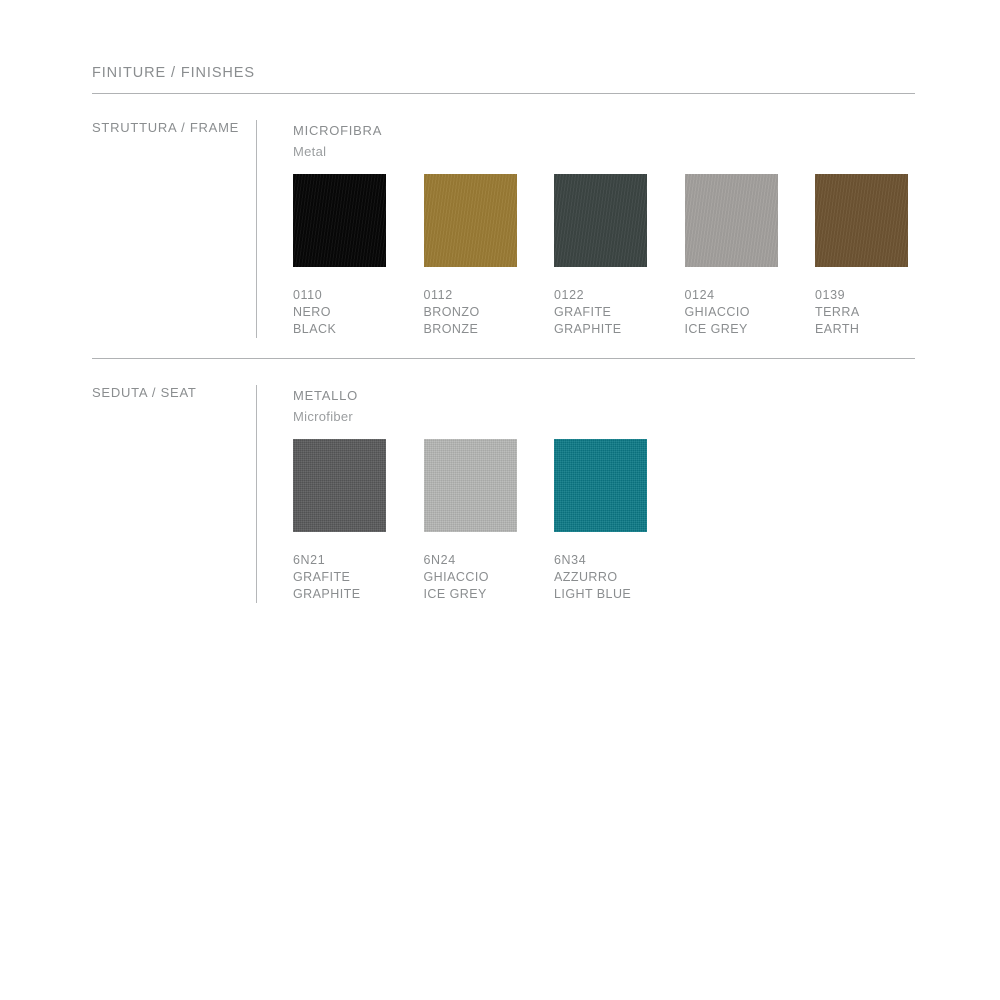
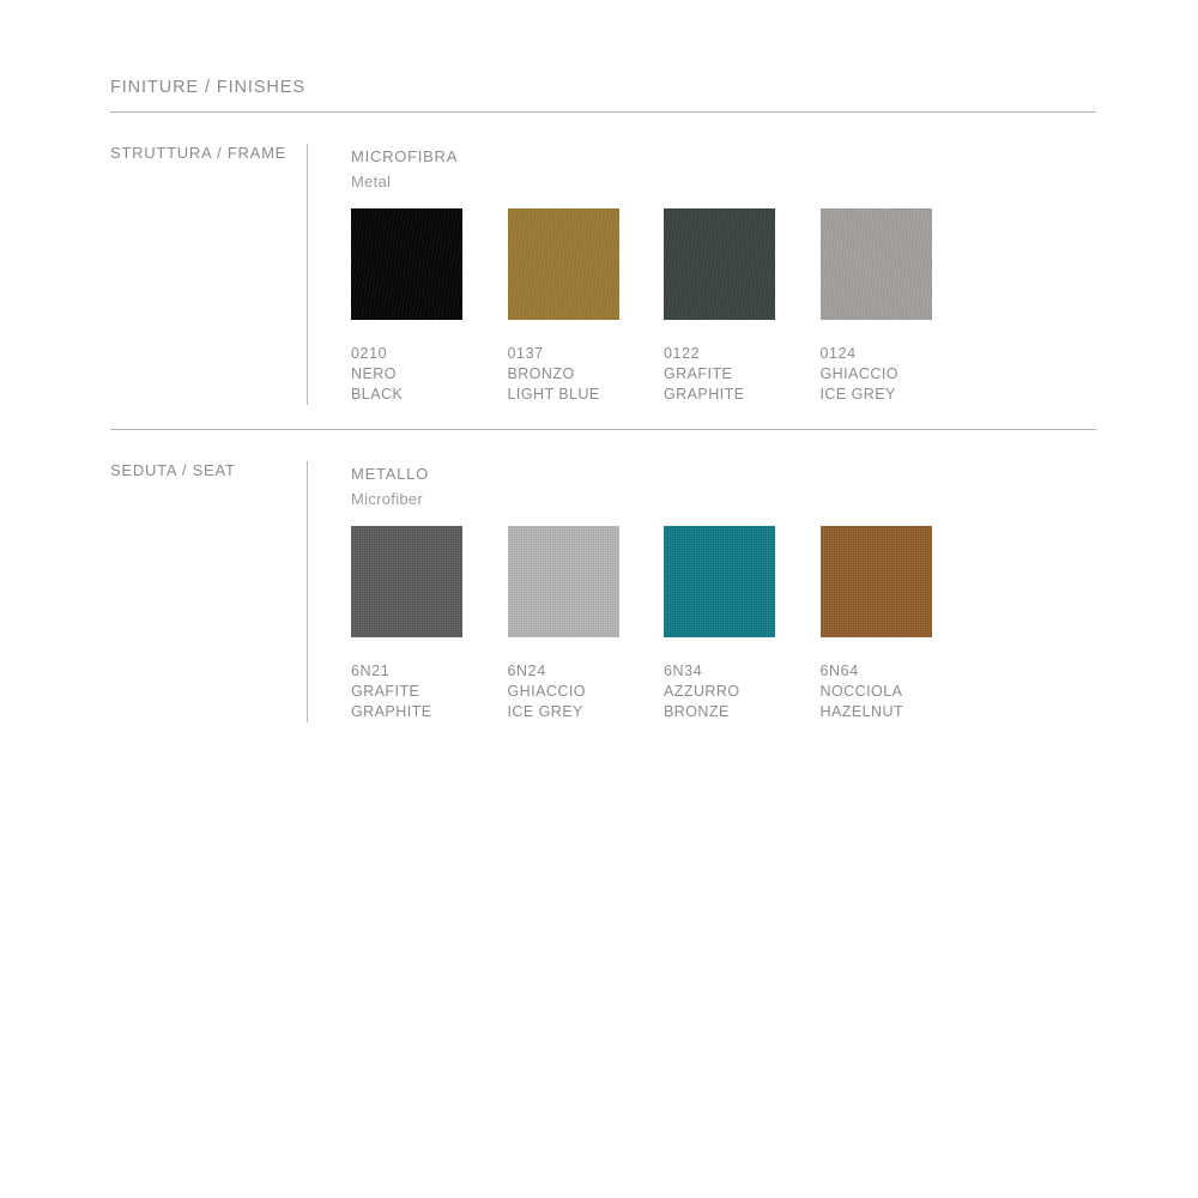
  FINITURE / FINISHES
  STRUTTURA / FRAME
  MICROFIBRA
  Metal
- 0110
+ 0210
  NERO
  BLACK
- 0112
+ 0137
  BRONZO
- BRONZE
+ LIGHT BLUE
  0122
  GRAFITE
  GRAPHITE
  0124
  GHIACCIO
  ICE GREY
- 0139
- TERRA
- EARTH
  SEDUTA / SEAT
  METALLO
  Microfiber
  6N21
  GRAFITE
  GRAPHITE
  6N24
  GHIACCIO
  ICE GREY
  6N34
  AZZURRO
- LIGHT BLUE
+ BRONZE
+ 6N64
+ NOCCIOLA
+ HAZELNUT
